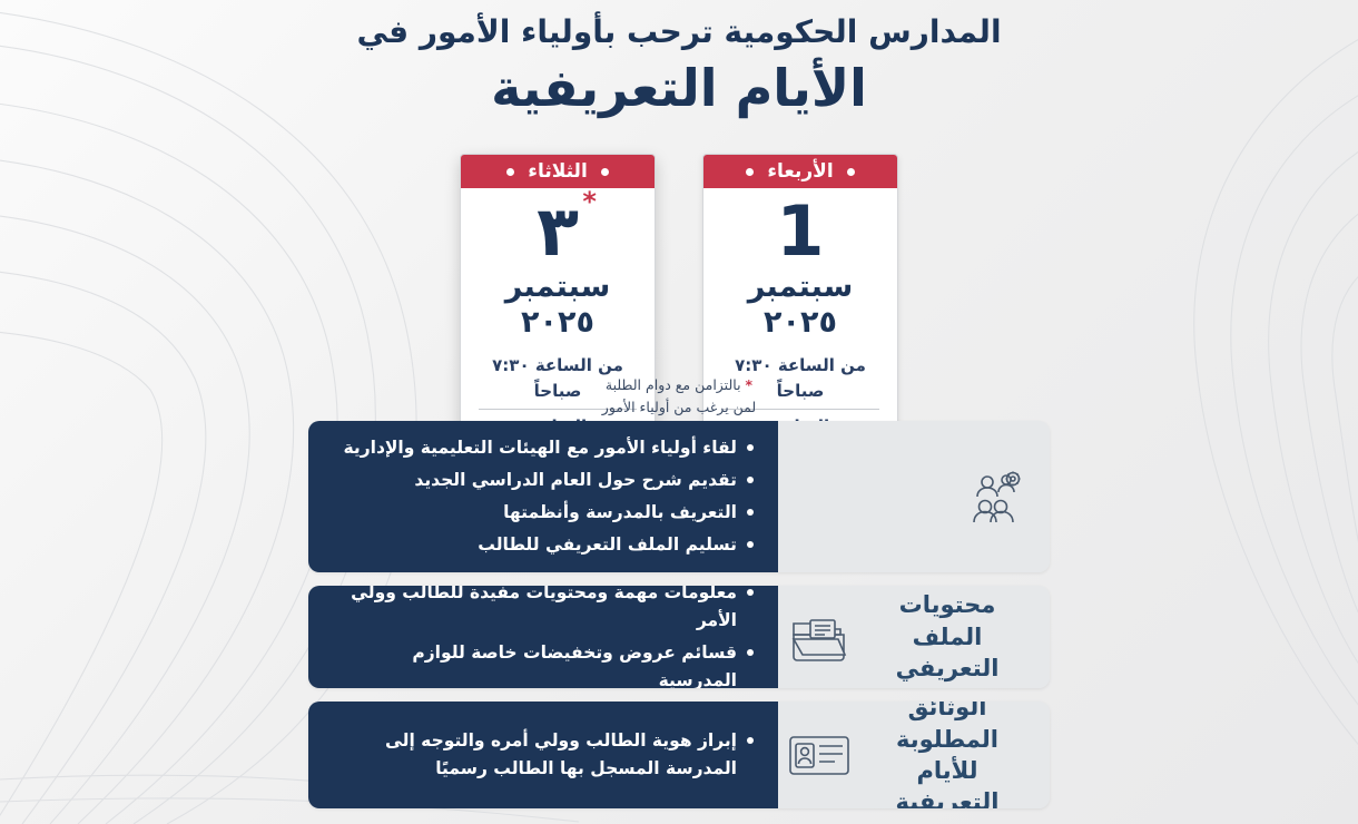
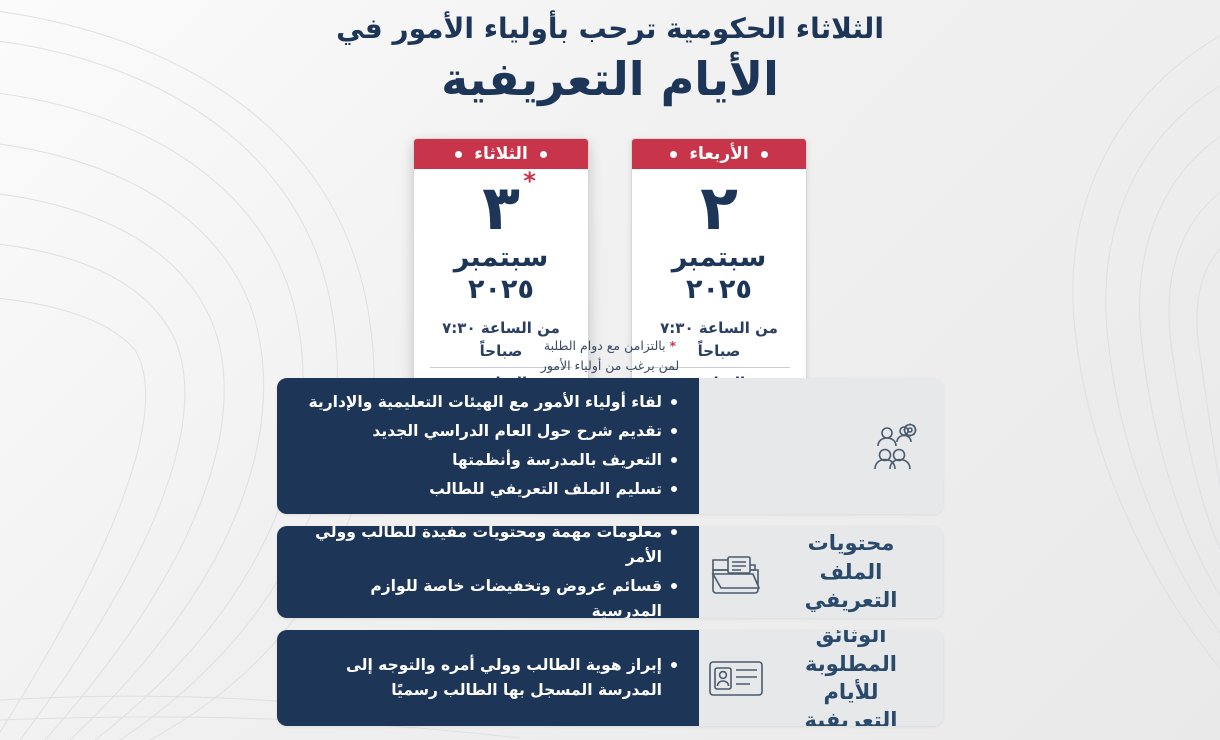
- المدارس الحكومية ترحب بأولياء الأمور في
+ الثلاثاء الحكومية ترحب بأولياء الأمور في
  الأيام التعريفية
  الثلاثاء
  *
  ٣
  سبتمبر ٢٠٢٥
  من الساعة ٧:٣٠ صباحاً
  الأربعاء
- 1
+ ٢
  سبتمبر ٢٠٢٥
  من الساعة ٧:٣٠ صباحاً
  * بالتزامن مع دوام الطلبة
  لمن يرغب من أولياء الأمور
  لقاء أولياء الأمور مع الهيئات التعليمية والإدارية
  تقديم شرح حول العام الدراسي الجديد
  التعريف بالمدرسة وأنظمتها
  تسليم الملف التعريفي للطالب
  محتويات
  الملف التعريفي
  معلومات مهمة ومحتويات مفيدة للطالب وولي الأمر
  قسائم عروض وتخفيضات خاصة للوازم المدرسية
  الوثائق المطلوبة
  للأيام التعريفية
  إبراز هوية الطالب وولي أمره والتوجه إلى المدرسة المسجل بها الطالب رسميًا
